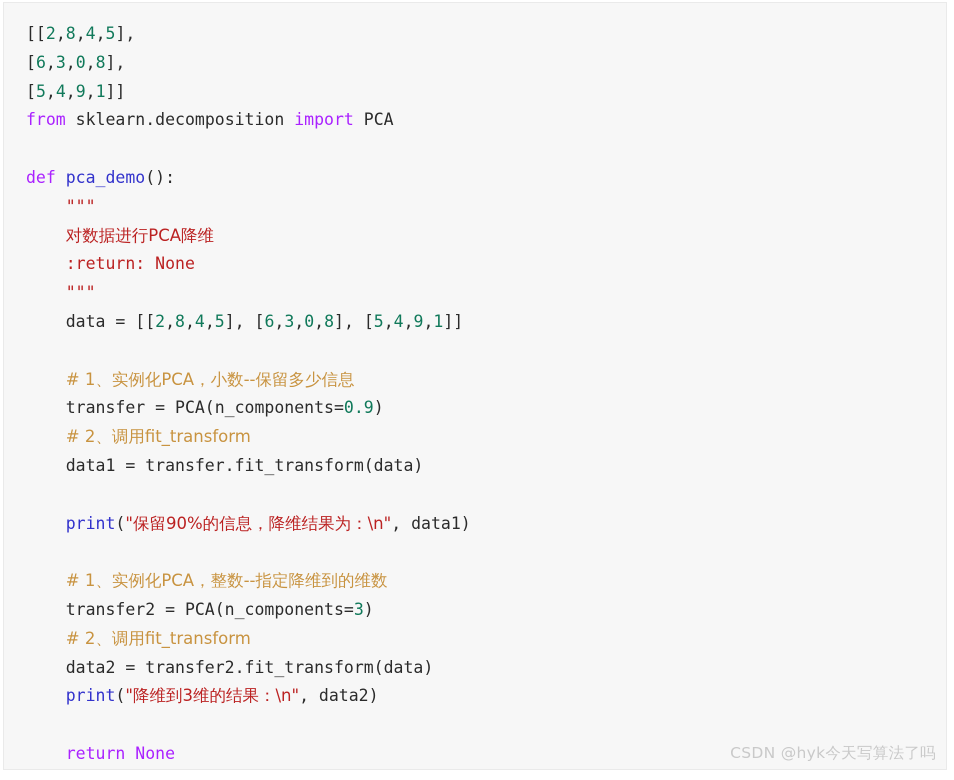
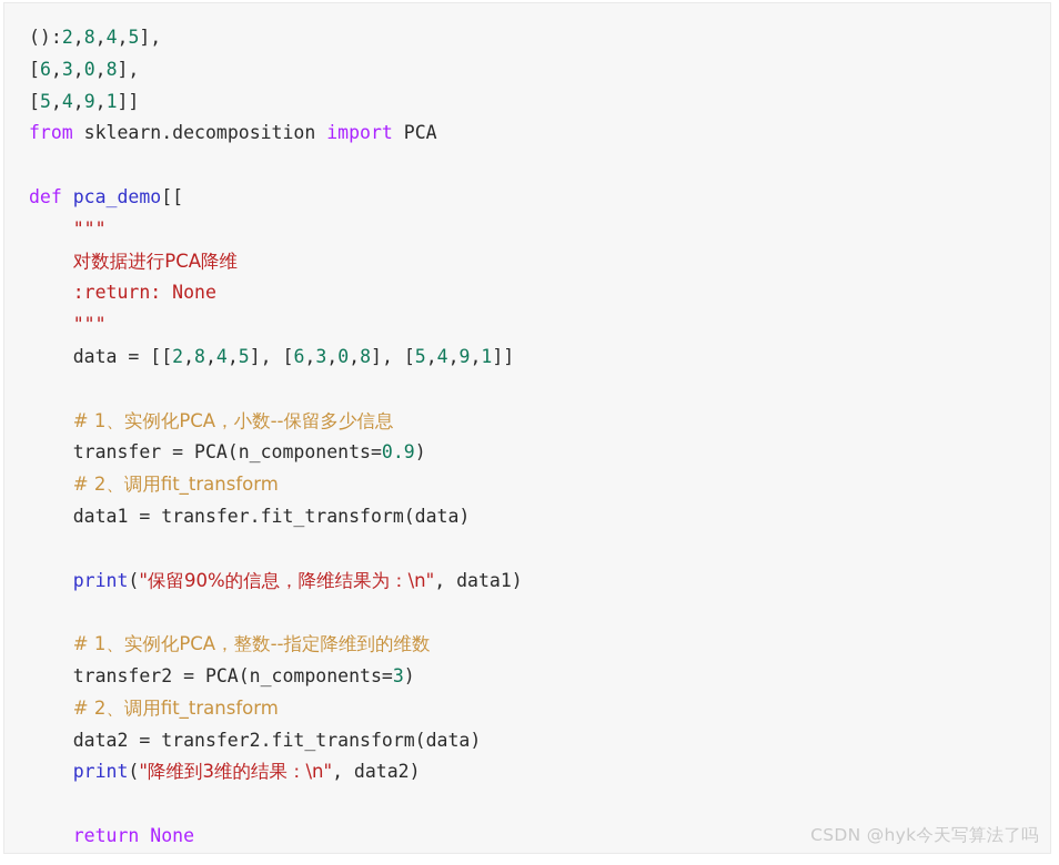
- [[2,8,4,5],
+ ():2,8,4,5],
  [6,3,0,8],
  [5,4,9,1]]
  from sklearn.decomposition import PCA
- def pca_demo():
+ def pca_demo[[
  """
  对数据进行PCA降维
  :return: None
  """
  data = [[2,8,4,5], [6,3,0,8], [5,4,9,1]]
  # 1、实例化PCA，小数--保留多少信息
  transfer = PCA(n_components=0.9)
  # 2、调用fit_transform
  data1 = transfer.fit_transform(data)
  print("保留90%的信息，降维结果为：\n", data1)
  # 1、实例化PCA，整数--指定降维到的维数
  transfer2 = PCA(n_components=3)
  # 2、调用fit_transform
  data2 = transfer2.fit_transform(data)
  print("降维到3维的结果：\n", data2)
  return None
  CSDN @hyk今天写算法了吗
